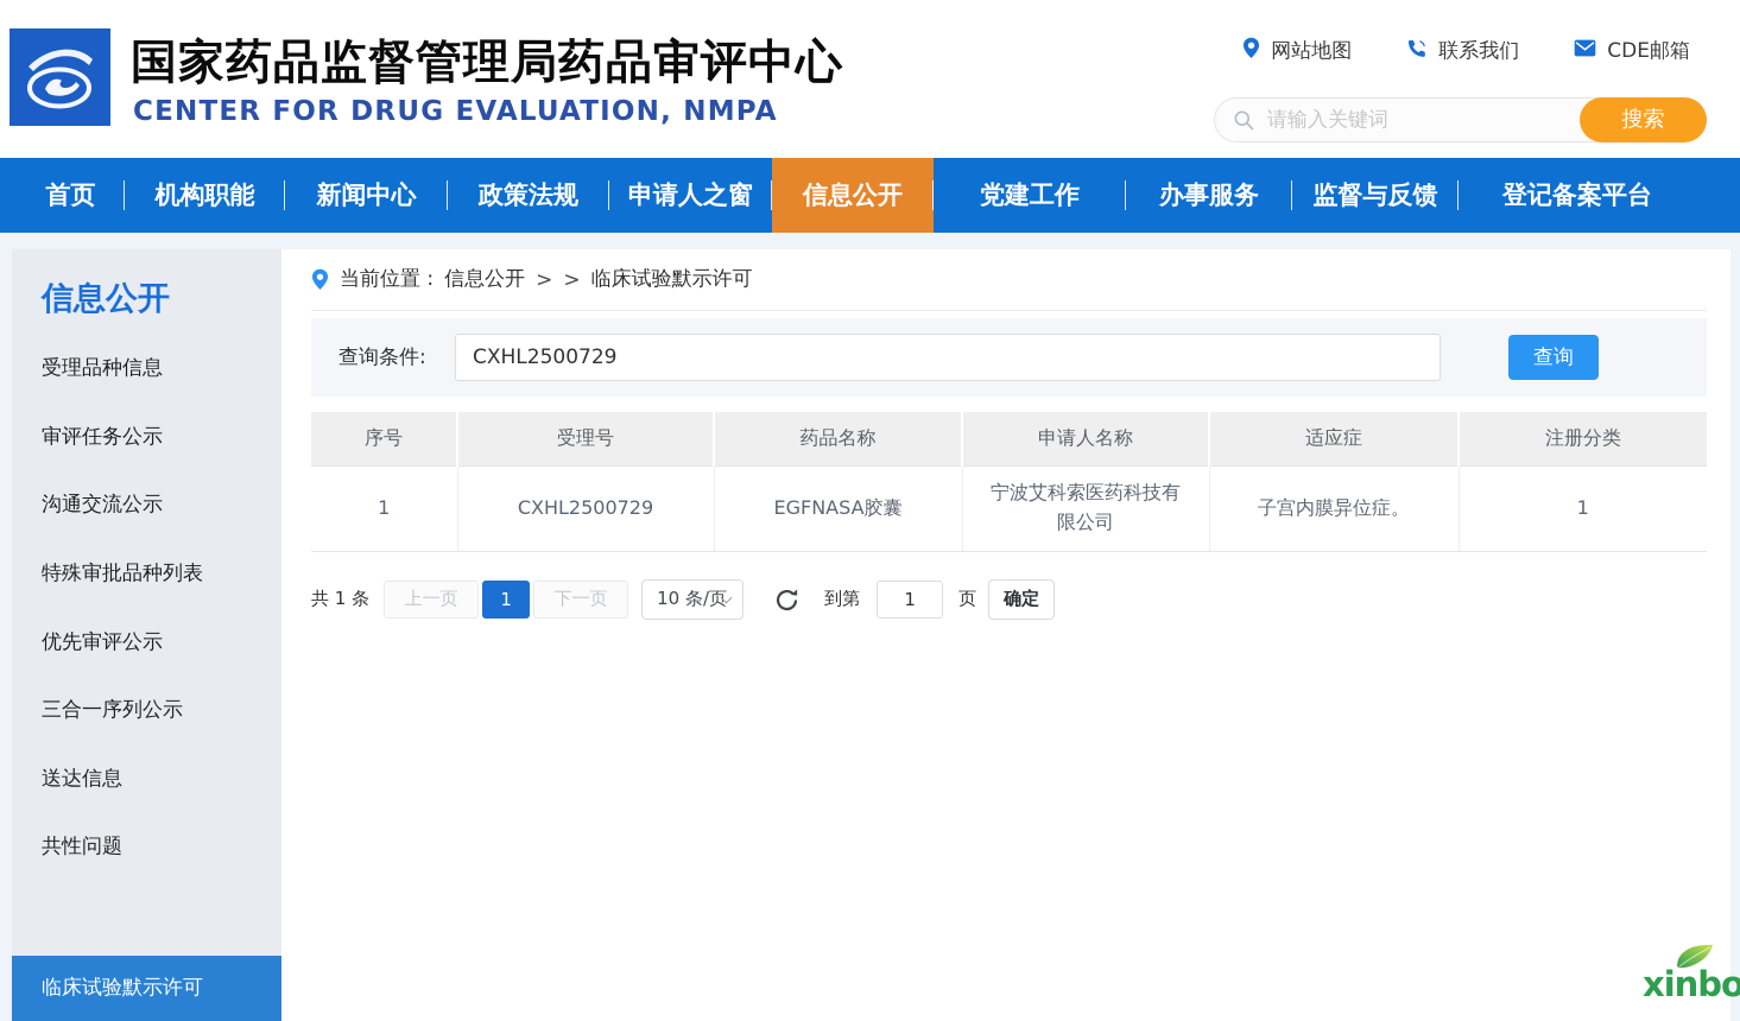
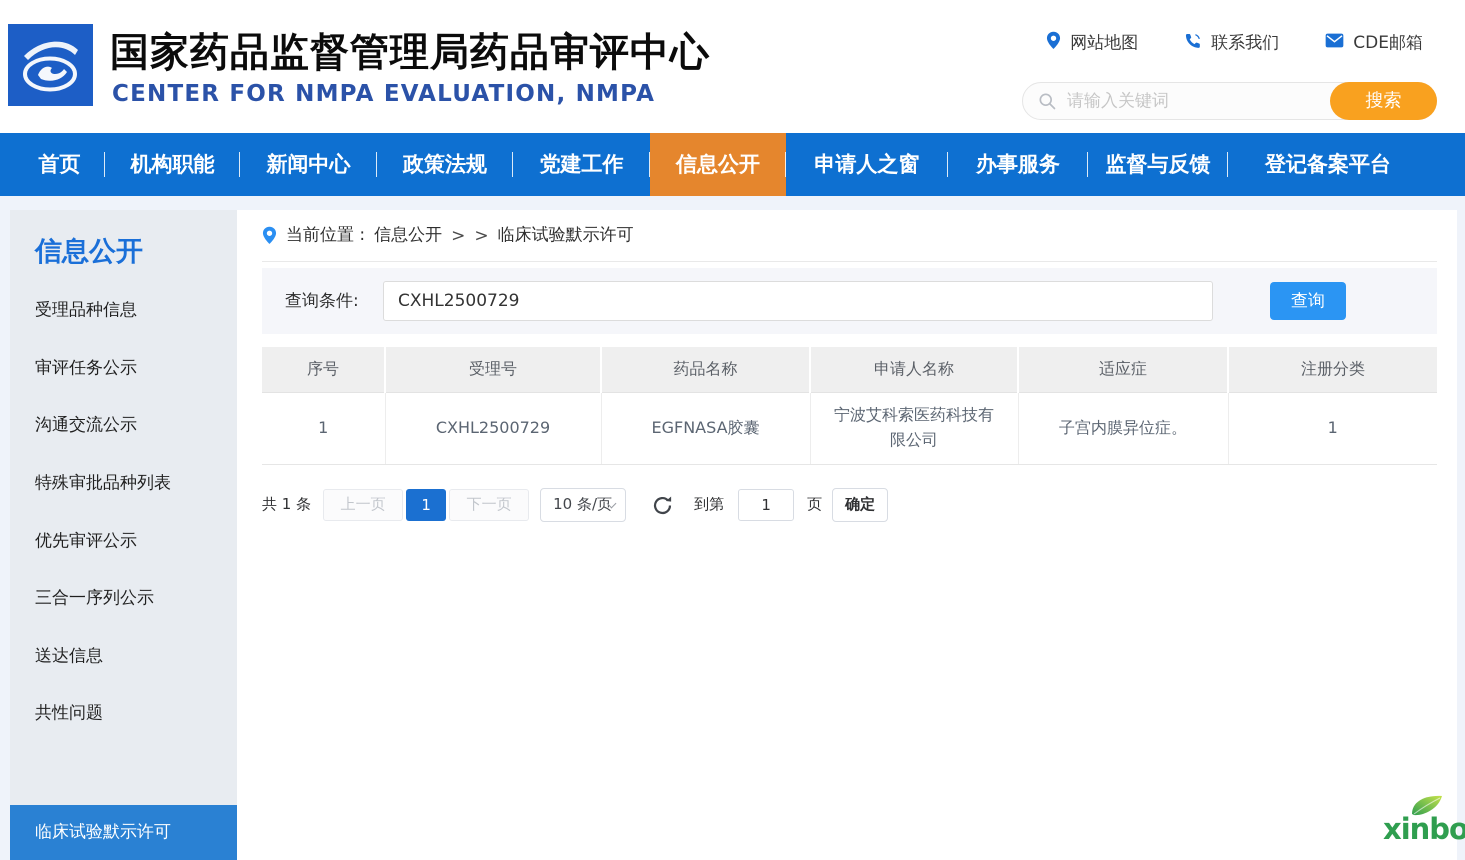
  国家药品监督管理局药品审评中心
- CENTER FOR DRUG EVALUATION, NMPA
+ CENTER FOR NMPA EVALUATION, NMPA
  网站地图
  联系我们
  CDE邮箱
  请输入关键词
  搜索
  首页
  机构职能
  新闻中心
  政策法规
- 申请人之窗
+ 党建工作
  信息公开
- 党建工作
+ 申请人之窗
  办事服务
  监督与反馈
  登记备案平台
  信息公开
  受理品种信息
  审评任务公示
  沟通交流公示
  特殊审批品种列表
  优先审评公示
  三合一序列公示
  送达信息
  共性问题
  临床试验默示许可
  当前位置 :
  信息公开
  >
  >
  临床试验默示许可
  查询条件:
  CXHL2500729
  查询
  序号	受理号	药品名称	申请人名称	适应症	注册分类
  1	CXHL2500729	EGFNASA胶囊	宁波艾科索医药科技有限公司	子宫内膜异位症。	1
  共 1 条
  上一页
  1
  下一页
  10 条/页
  到第
  1
  页
  确定
  xinbo
